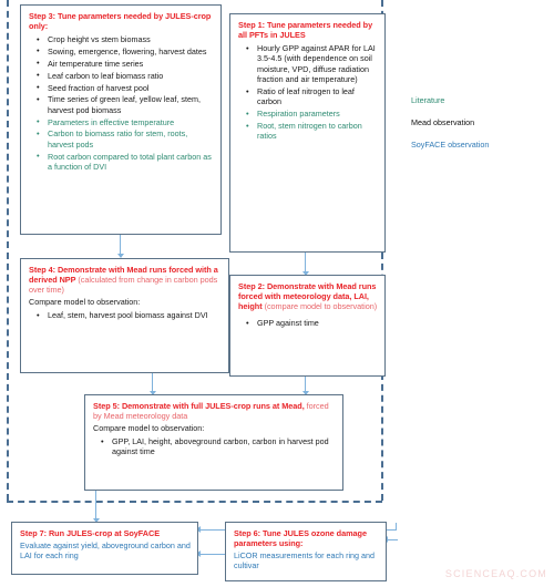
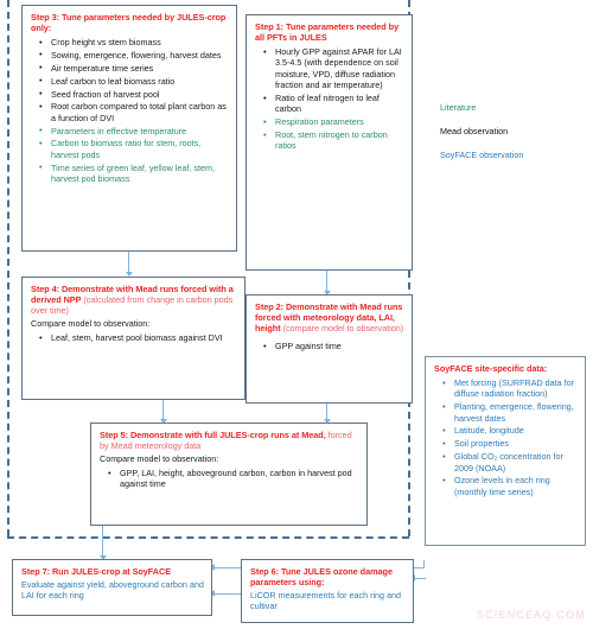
  Step 3: Tune parameters needed by JULES-crop only:
  Crop height vs stem biomass
  Sowing, emergence, flowering, harvest dates
  Air temperature time series
  Leaf carbon to leaf biomass ratio
  Seed fraction of harvest pool
- Time series of green leaf, yellow leaf, stem, harvest pod biomass
+ Root carbon compared to total plant carbon as a function of DVI
  Parameters in effective temperature
  Carbon to biomass ratio for stem, roots, harvest pods
- Root carbon compared to total plant carbon as a function of DVI
+ Time series of green leaf, yellow leaf, stem, harvest pod biomass
  Step 1: Tune parameters needed by all PFTs in JULES
  Hourly GPP against APAR for LAI 3.5-4.5 (with dependence on soil moisture, VPD, diffuse radiation fraction and air temperature)
  Ratio of leaf nitrogen to leaf carbon
  Respiration parameters
  Root, stem nitrogen to carbon ratios
  Literature
  Mead observation
  SoyFACE observation
  Step 4: Demonstrate with Mead runs forced with a derived NPP (calculated from change in carbon pods over time)
  Compare model to observation:
  Leaf, stem, harvest pool biomass against DVI
  Step 2: Demonstrate with Mead runs forced with meteorology data, LAI, height (compare model to observation)
  GPP against time
+ SoyFACE site-specific data:
+ Met forcing (SURFRAD data for diffuse radiation fraction)
+ Planting, emergence, flowering, harvest dates
+ Latitude, longitude
+ Soil properties
+ Global CO₂ concentration for 2009 (NOAA)
+ Ozone levels in each ring (monthly time series)
  Step 5: Demonstrate with full JULES-crop runs at Mead, forced by Mead meteorology data
  Compare model to observation:
  GPP, LAI, height, aboveground carbon, carbon in harvest pod against time
  Step 7: Run JULES-crop at SoyFACE
  Evaluate against yield, aboveground carbon and LAI for each ring
  Step 6: Tune JULES ozone damage parameters using:
  LiCOR measurements for each ring and cultivar
  SCIENCEAQ.COM
